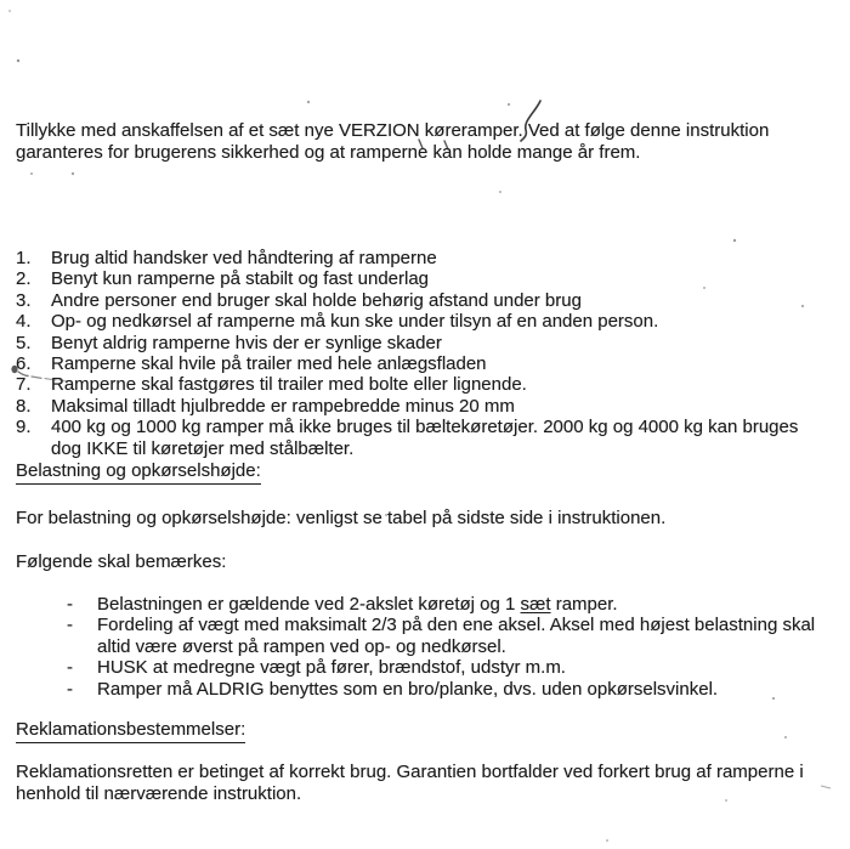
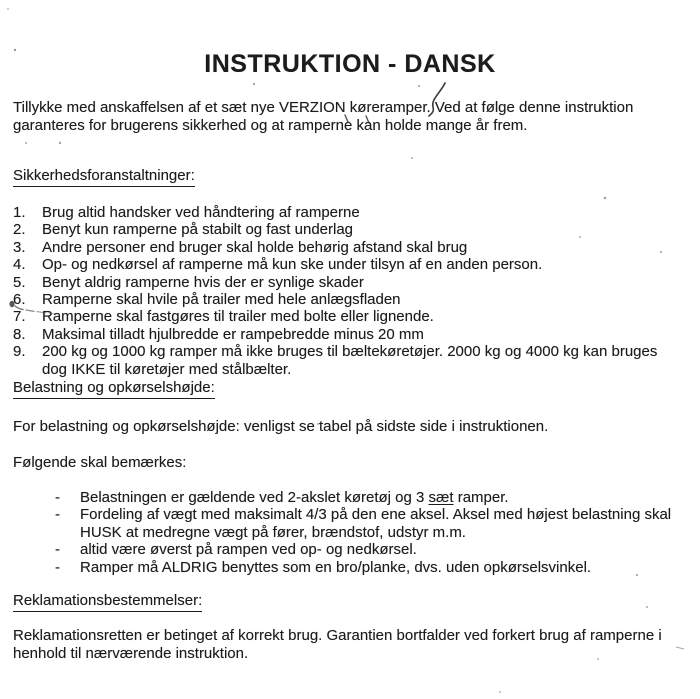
+ INSTRUKTION - DANSK
  Tillykke med anskaffelsen af et sæt nye VERZION køreramper. Ved at følge denne instruktion
  garanteres for brugerens sikkerhed og at ramperne kan holde mange år frem.
+ Sikkerhedsforanstaltninger:
  1.
  Brug altid handsker ved håndtering af ramperne
  2.
  Benyt kun ramperne på stabilt og fast underlag
  3.
- Andre personer end bruger skal holde behørig afstand under brug
+ Andre personer end bruger skal holde behørig afstand skal brug
  4.
  Op- og nedkørsel af ramperne må kun ske under tilsyn af en anden person.
  5.
  Benyt aldrig ramperne hvis der er synlige skader
  6.
  Ramperne skal hvile på trailer med hele anlægsfladen
  7.
  Ramperne skal fastgøres til trailer med bolte eller lignende.
  8.
  Maksimal tilladt hjulbredde er rampebredde minus 20 mm
  9.
- 400 kg og 1000 kg ramper må ikke bruges til bæltekøretøjer. 2000 kg og 4000 kg kan bruges
+ 200 kg og 1000 kg ramper må ikke bruges til bæltekøretøjer. 2000 kg og 4000 kg kan bruges
  dog IKKE til køretøjer med stålbælter.
  Belastning og opkørselshøjde:
  For belastning og opkørselshøjde: venligst se tabel på sidste side i instruktionen.
  Følgende skal bemærkes:
  -
- Belastningen er gældende ved 2-akslet køretøj og 1 sæt ramper.
+ Belastningen er gældende ved 2-akslet køretøj og 3 sæt ramper.
  -
- Fordeling af vægt med maksimalt 2/3 på den ene aksel. Aksel med højest belastning skal
+ Fordeling af vægt med maksimalt 4/3 på den ene aksel. Aksel med højest belastning skal
- altid være øverst på rampen ved op- og nedkørsel.
+ HUSK at medregne vægt på fører, brændstof, udstyr m.m.
  -
- HUSK at medregne vægt på fører, brændstof, udstyr m.m.
+ altid være øverst på rampen ved op- og nedkørsel.
  -
  Ramper må ALDRIG benyttes som en bro/planke, dvs. uden opkørselsvinkel.
  Reklamationsbestemmelser:
  Reklamationsretten er betinget af korrekt brug. Garantien bortfalder ved forkert brug af ramperne i
  henhold til nærværende instruktion.
